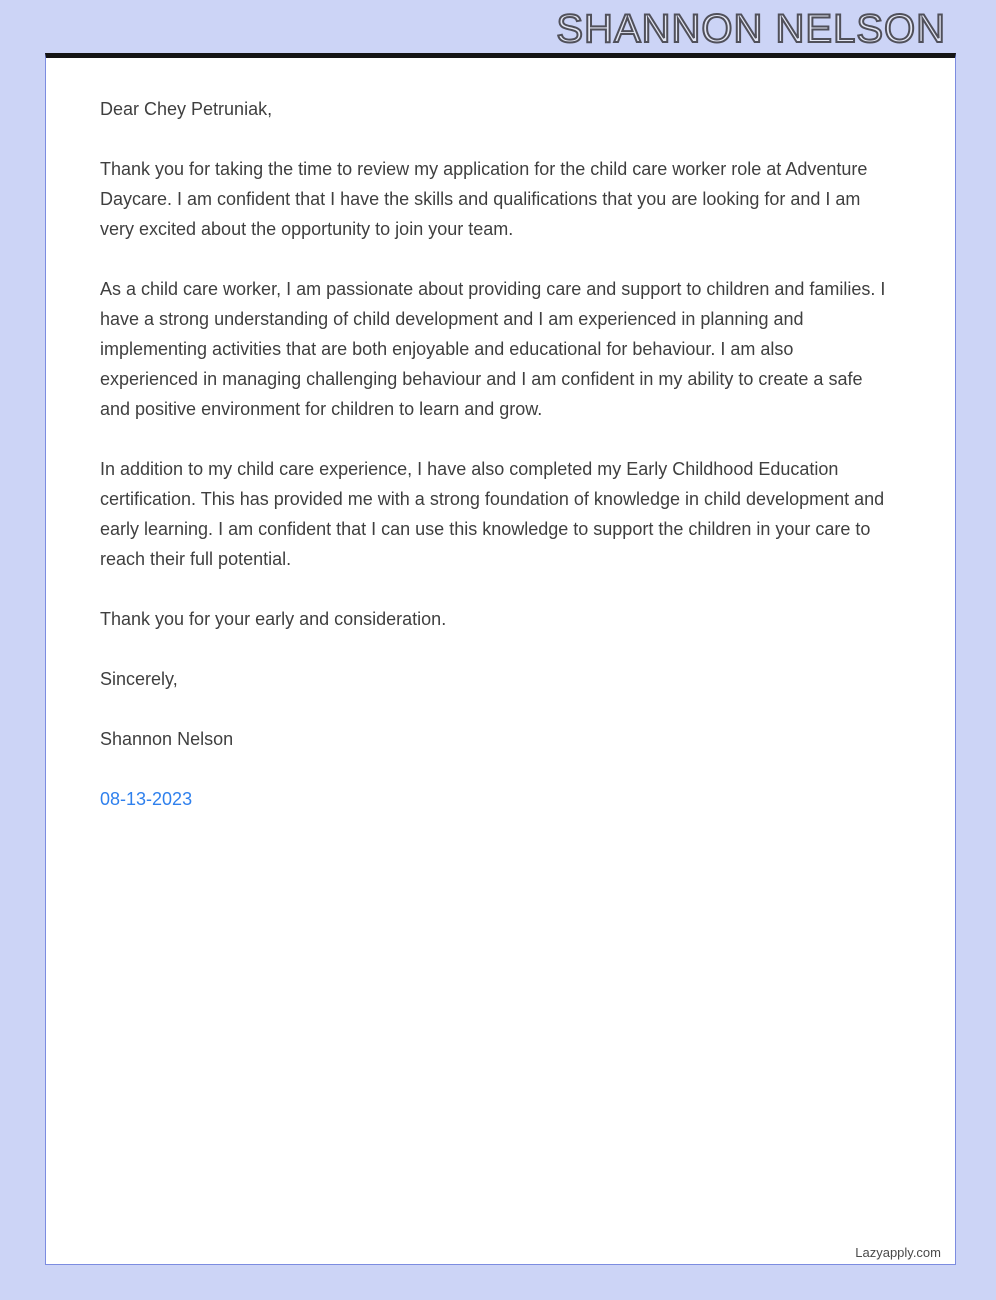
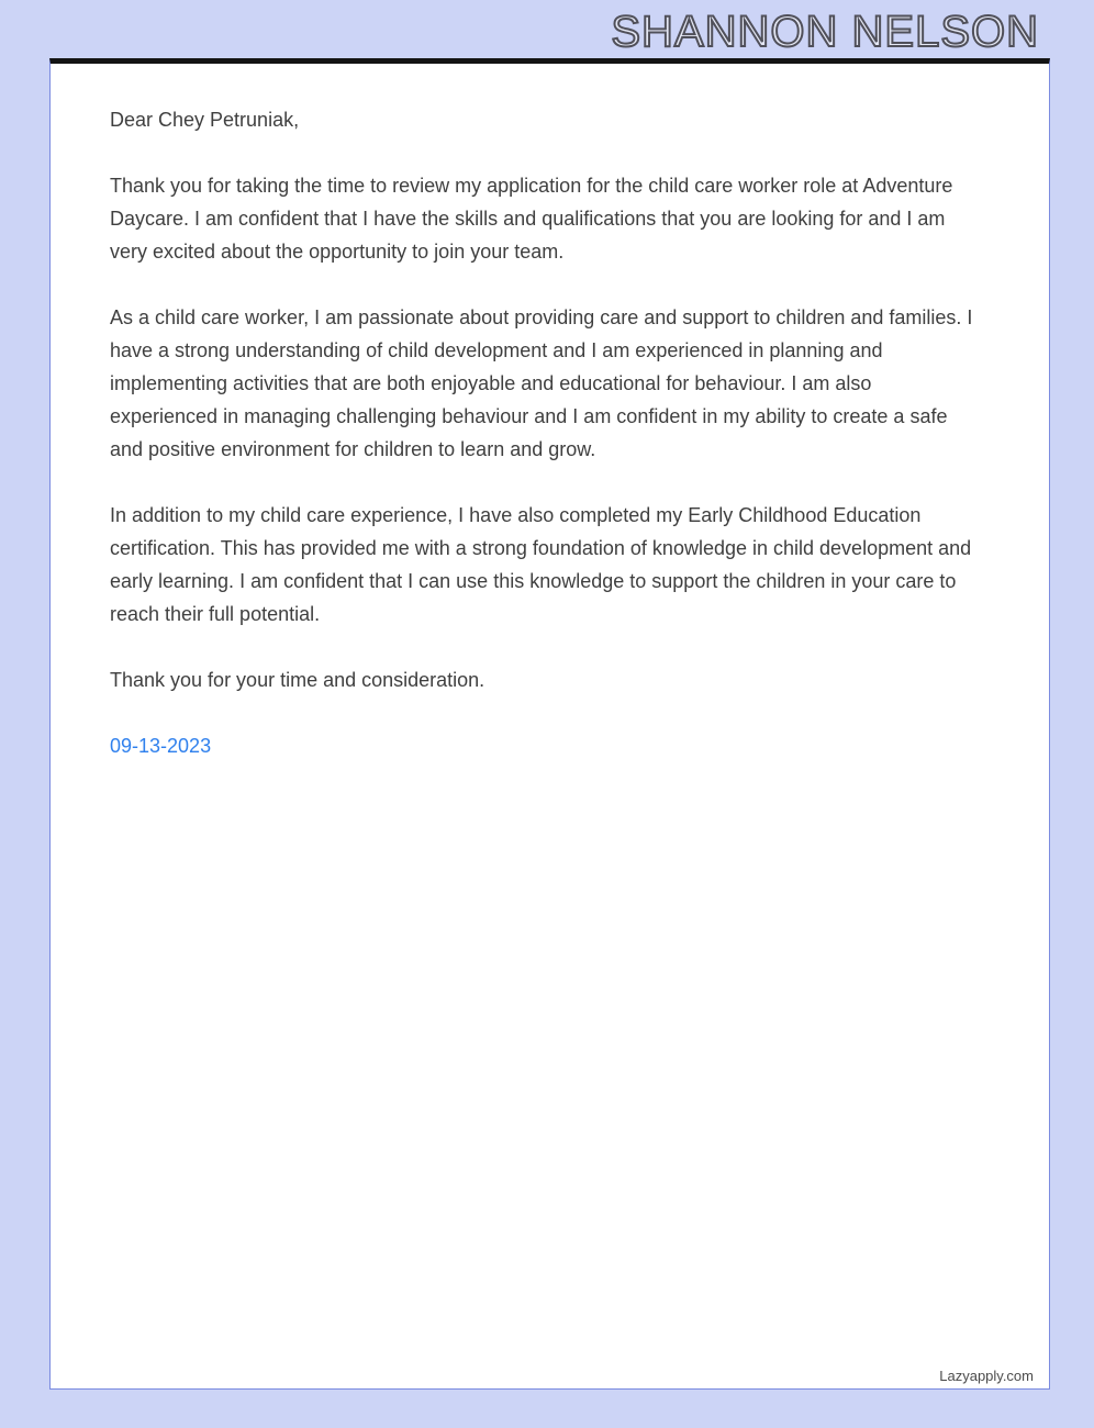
  SHANNON NELSON
  Dear Chey Petruniak,
  Thank you for taking the time to review my application for the child care worker role at Adventure Daycare. I am confident that I have the skills and qualifications that you are looking for and I am very excited about the opportunity to join your team.
  As a child care worker, I am passionate about providing care and support to children and families. I have a strong understanding of child development and I am experienced in planning and implementing activities that are both enjoyable and educational for behaviour. I am also experienced in managing challenging behaviour and I am confident in my ability to create a safe and positive environment for children to learn and grow.
  In addition to my child care experience, I have also completed my Early Childhood Education certification. This has provided me with a strong foundation of knowledge in child development and early learning. I am confident that I can use this knowledge to support the children in your care to reach their full potential.
- Thank you for your early and consideration.
+ Thank you for your time and consideration.
- Sincerely,
- Shannon Nelson
- 08-13-2023
+ 09-13-2023
  Lazyapply.com
